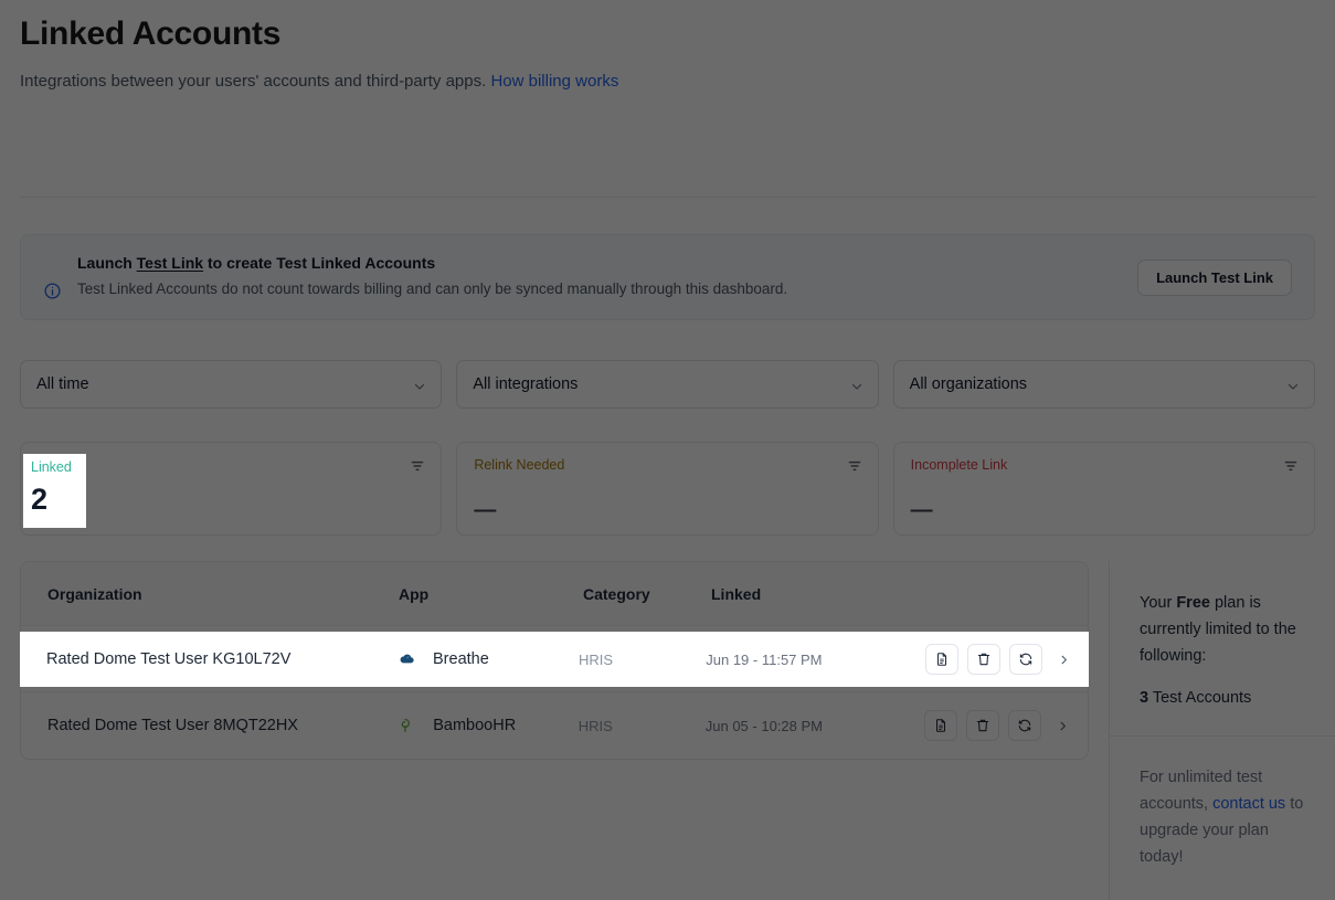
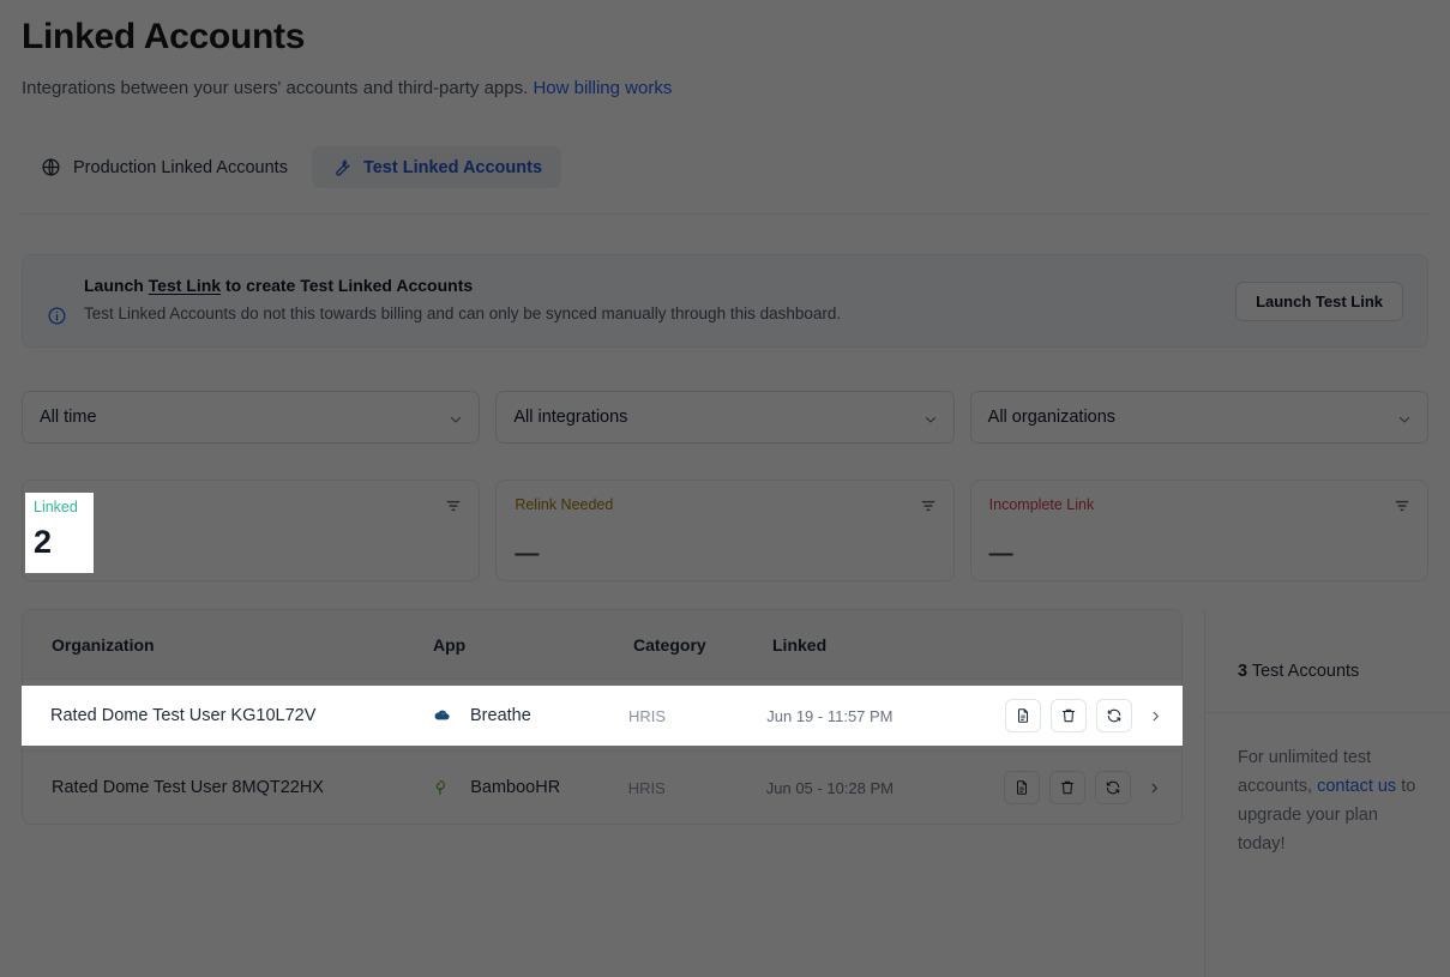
  Linked Accounts
  Integrations between your users' accounts and third-party apps. How billing works
+ Production Linked Accounts
+ Test Linked Accounts
  Launch Test Link to create Test Linked Accounts
- Test Linked Accounts do not count towards billing and can only be synced manually through this dashboard.
+ Test Linked Accounts do not this towards billing and can only be synced manually through this dashboard.
  Launch Test Link
  All time
  All integrations
  All organizations
  Relink Needed
  —
  Incomplete Link
  —
  Organization
  App
  Category
  Linked
  Rated Dome Test User 8MQT22HX
  BambooHR
  HRIS
  Jun 05 - 10:28 PM
- Your Free plan is currently limited to the following:
  3 Test Accounts
  For unlimited test accounts, contact us to upgrade your plan today!
  Linked
  2
  Rated Dome Test User KG10L72V
  Breathe
  HRIS
  Jun 19 - 11:57 PM
